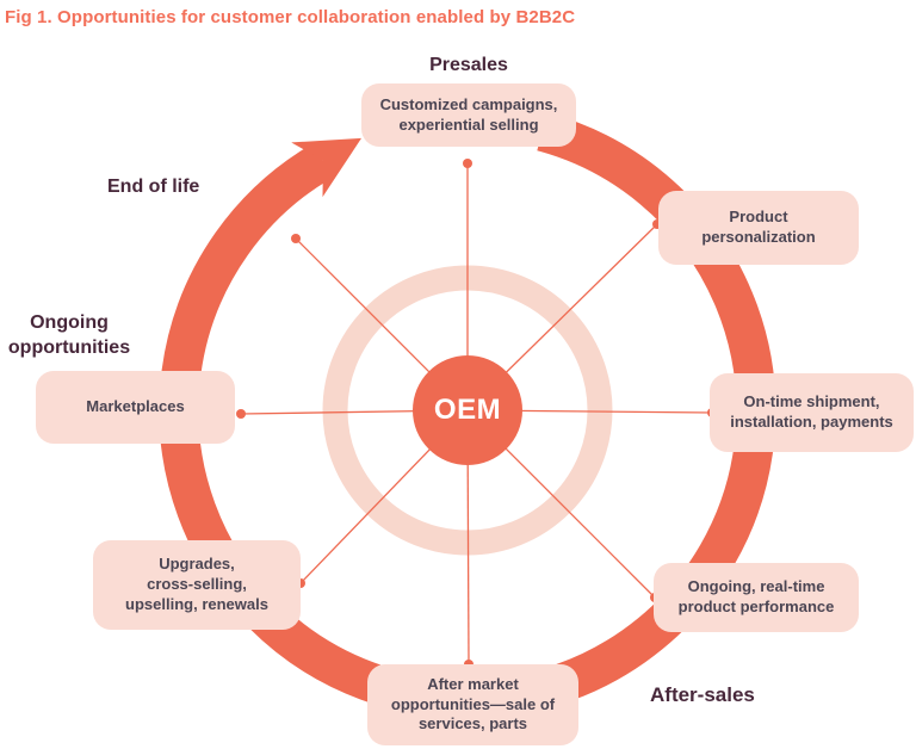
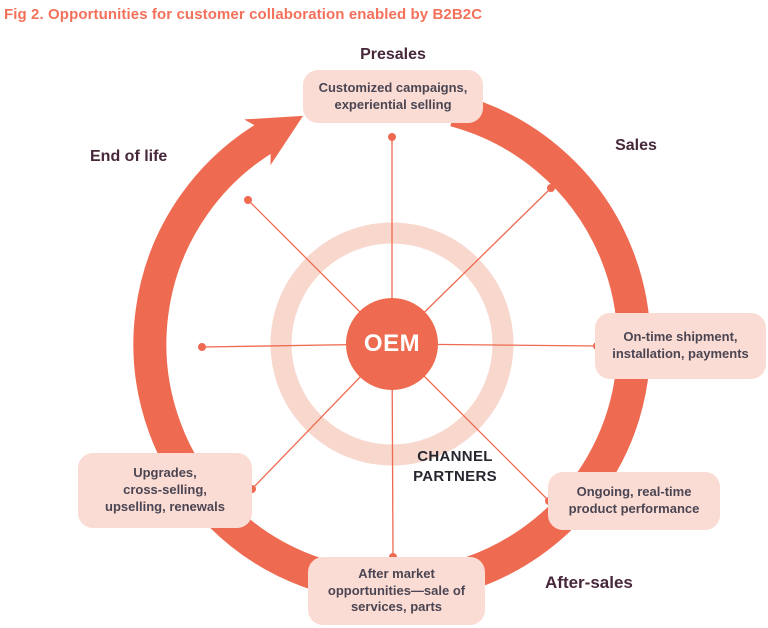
- Fig 1. Opportunities for customer collaboration enabled by B2B2C
+ Fig 2. Opportunities for customer collaboration enabled by B2B2C
  OEM
+ CHANNEL
+ PARTNERS
  Presales
+ Sales
  End of life
- Ongoing
- opportunities
  After-sales
  Customized campaigns,
  experiential selling
- Product
- personalization
  On-time shipment,
  installation, payments
  Ongoing, real-time
  product performance
  After market
  opportunities—sale of
  services, parts
  Upgrades,
  cross-selling,
  upselling, renewals
- Marketplaces
